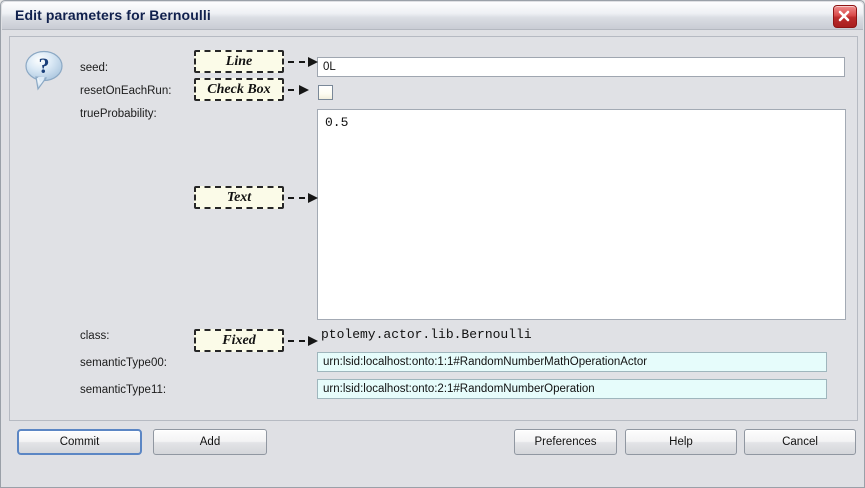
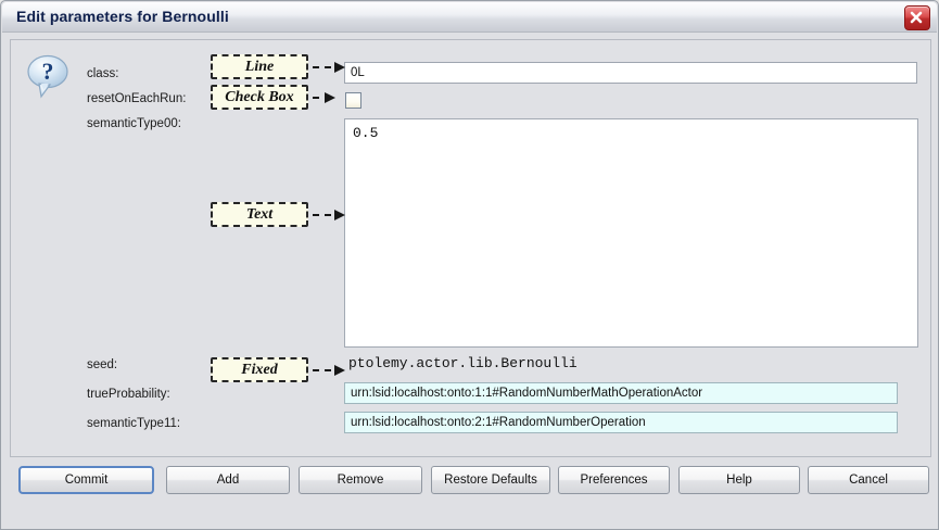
  Edit parameters for Bernoulli
  ?
- seed:
+ class:
  resetOnEachRun:
- trueProbability:
+ semanticType00:
- class:
+ seed:
- semanticType00:
+ trueProbability:
  semanticType11:
  0L
  0.5
  ptolemy.actor.lib.Bernoulli
  urn:lsid:localhost:onto:1:1#RandomNumberMathOperationActor
  urn:lsid:localhost:onto:2:1#RandomNumberOperation
  Line
  Check Box
  Text
  Fixed
  Commit
  Add
+ Remove
+ Restore Defaults
  Preferences
  Help
  Cancel
